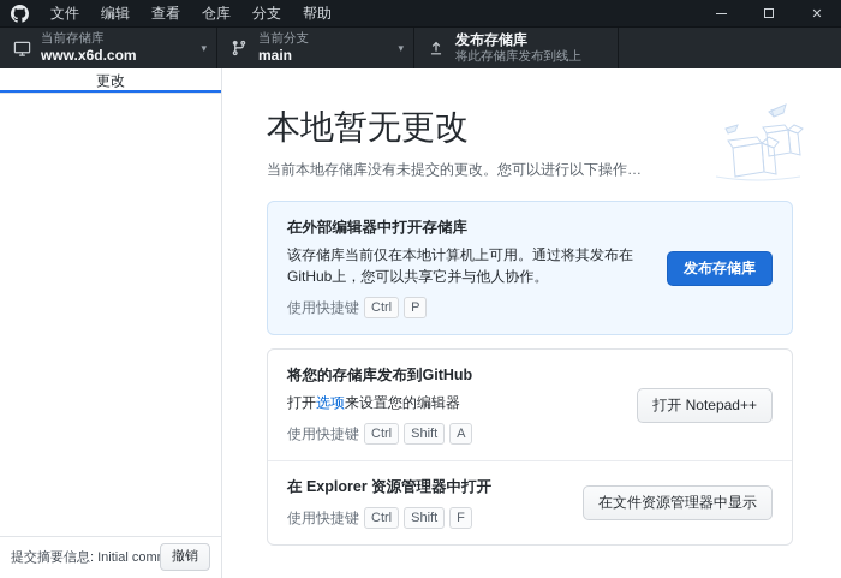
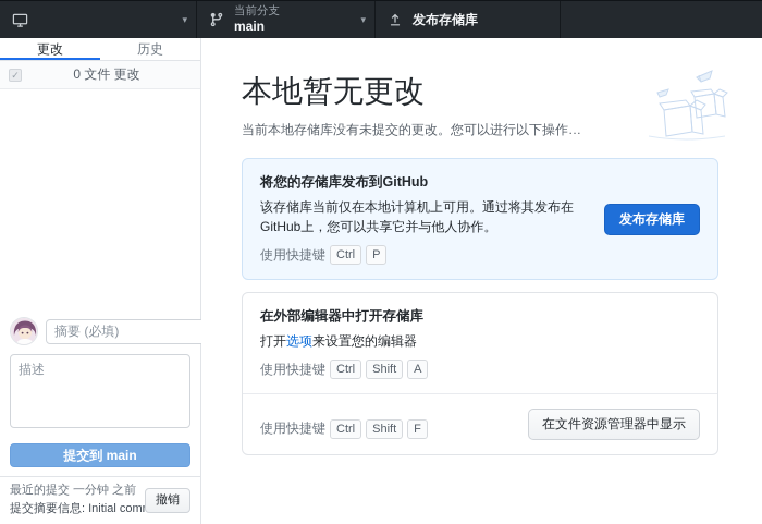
- 文件
- 编辑
- 查看
- 仓库
- 分支
- 帮助
- ✕
- 当前存储库
- www.x6d.com
  ▾
  当前分支
  main
  ▾
  发布存储库
- 将此存储库发布到线上
  更改
+ 历史
+ ✓
+ 0 文件 更改
+ 摘要 (必填)
+ 描述 提交到 main
+ 最近的提交 一分钟 之前
  提交摘要信息: Initial com
  撤销
  本地暂无更改
  当前本地存储库没有未提交的更改。您可以进行以下操作…
- 在外部编辑器中打开存储库
+ 将您的存储库发布到GitHub
  该存储库当前仅在本地计算机上可用。通过将其发布在GitHub上，您可以共享它并与他人协作。
  使用快捷键
  Ctrl
  P
  发布存储库
- 将您的存储库发布到GitHub
+ 在外部编辑器中打开存储库
  打开选项来设置您的编辑器
  使用快捷键
  Ctrl
  Shift
  A
- 打开 Notepad++
- 在 Explorer 资源管理器中打开
  使用快捷键
  Ctrl
  Shift
  F
  在文件资源管理器中显示
